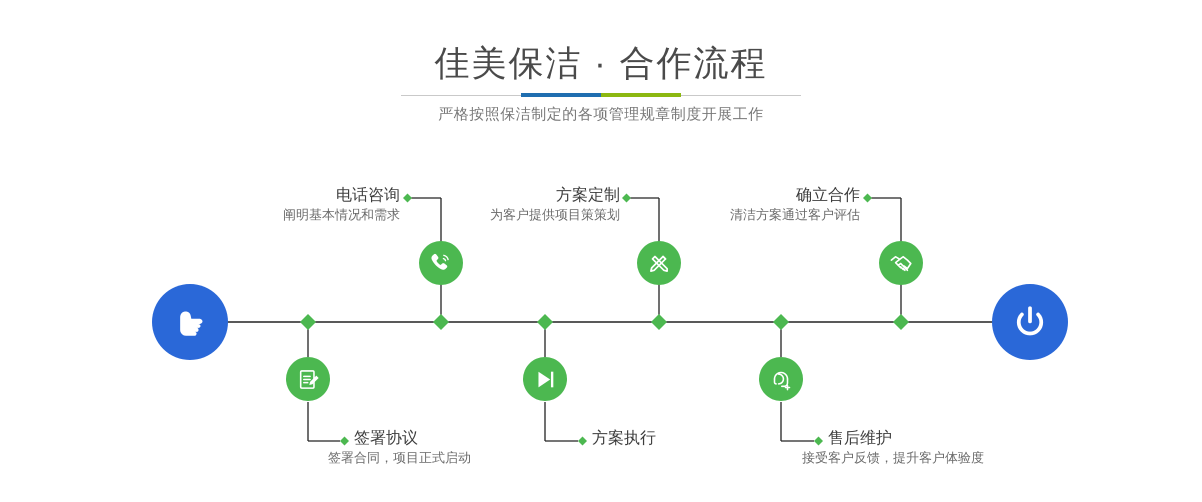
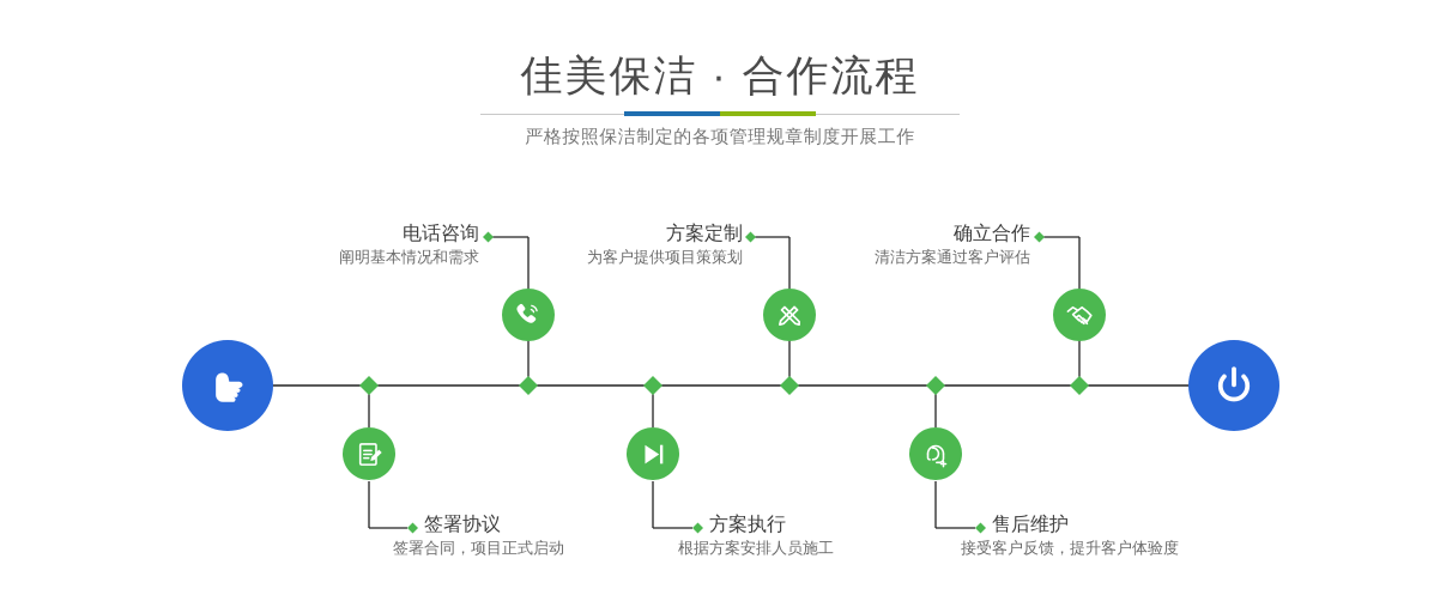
  佳美保洁 · 合作流程
  严格按照保洁制定的各项管理规章制度开展工作
  电话咨询
  阐明基本情况和需求
  方案定制
  为客户提供项目策策划
  确立合作
  清洁方案通过客户评估
  签署协议
  签署合同，项目正式启动
  方案执行
+ 根据方案安排人员施工
  售后维护
  接受客户反馈，提升客户体验度
